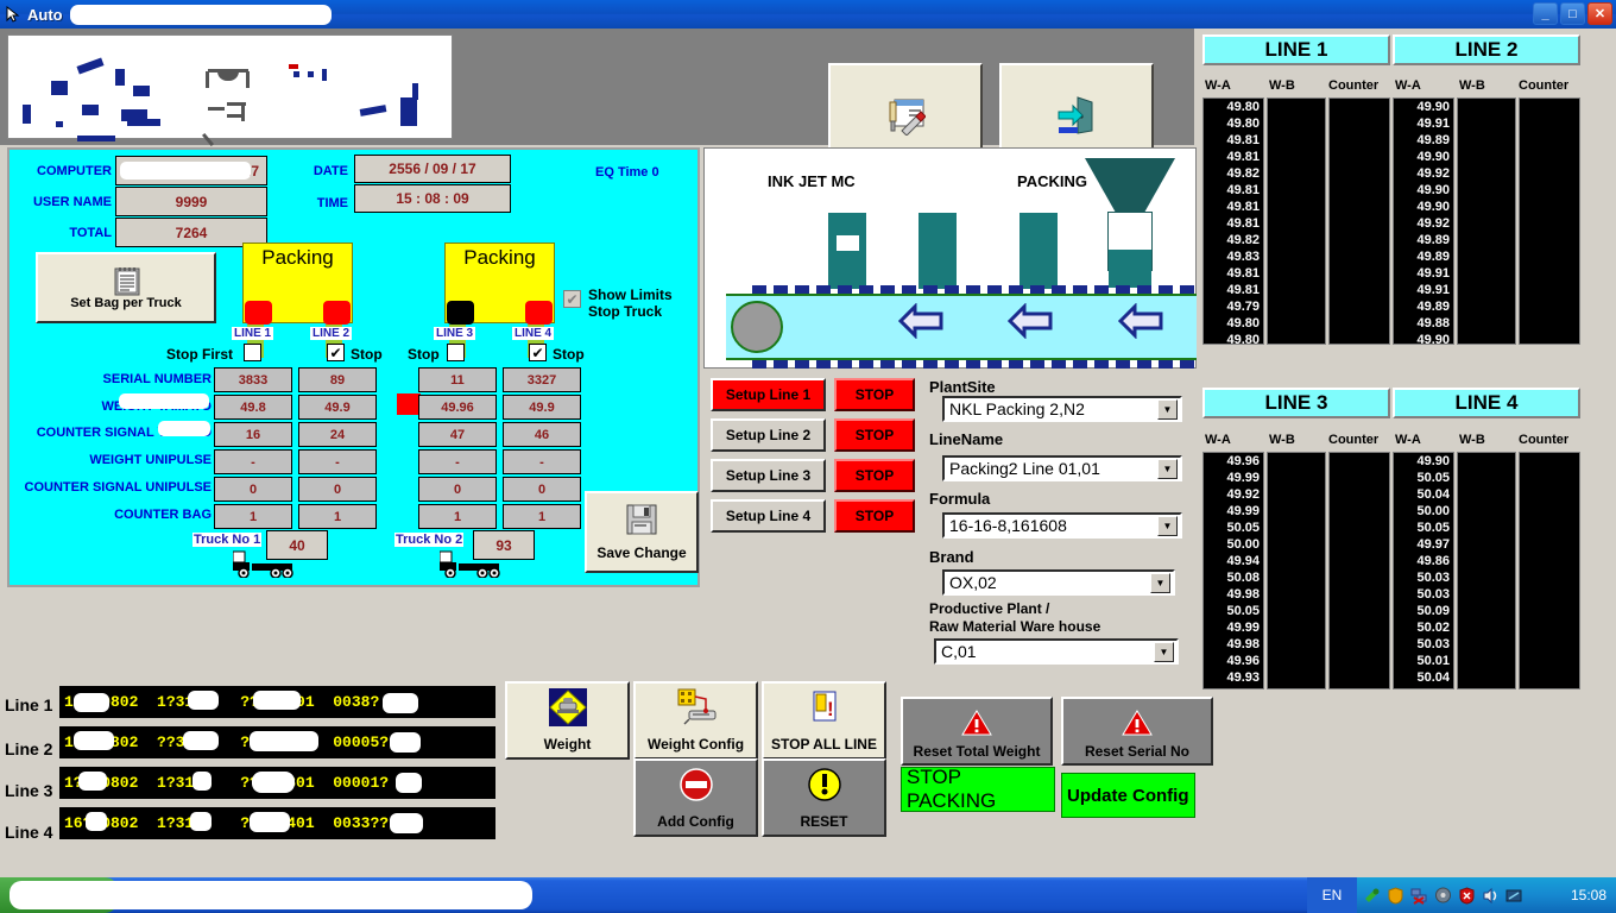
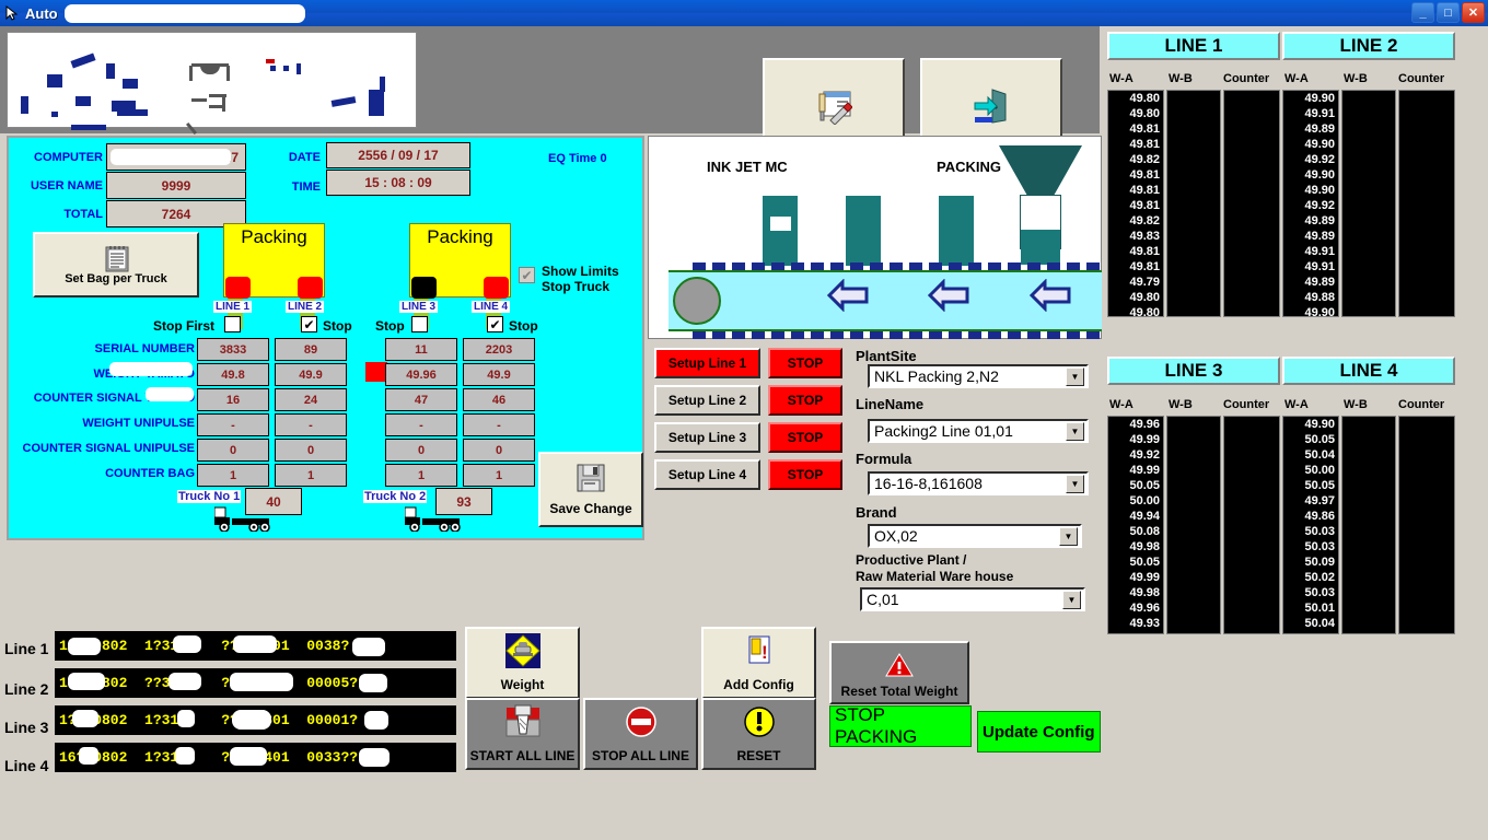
  Auto
  _
  □
  ✕
  COMPUTER
  USER NAME
  9999
  TOTAL
  7264
  DATE
  2556 / 09 / 17
  TIME
  15 : 08 : 09
  EQ Time 0
  Set Bag per Truck
  Packing
  LINE 1
  LINE 2
  Packing
  LINE 3
  LINE 4
  ✔
  Show Limits
  Stop Truck
  Stop First
  ✔
  Stop
  Stop
  ✔
  Stop
  SERIAL NUMBER
  WEIGHT UNIPULSE
  COUNTER SIGNAL UNIPULSE
  COUNTER BAG
  3833
  49.8
  16
  -
  0
  1
  89
  49.9
  24
  -
  0
  1
  11
  49.96
  47
  -
  0
  1
- 3327
+ 2203
  49.9
  46
  -
  0
  1
  Truck No 1
  40
  Truck No 2
  93
  Save Change
  INK JET MC
  PACKING
  Setup Line 1
  Setup Line 2
  Setup Line 3
  Setup Line 4
  STOP
  STOP
  STOP
  STOP
  PlantSite
  NKL Packing 2,N2
  ▼
  LineName
  Packing2 Line 01,01
  ▼
  Formula
  16-16-8,161608
  ▼
  Brand
  OX,02
  ▼
  Productive Plant /
  Raw Material Ware house
  C,01
  ▼
  LINE 1
  W-A
  W-B
  Counter
  49.80
  49.80
  49.81
  49.81
  49.82
  49.81
  49.81
  49.81
  49.82
  49.83
  49.81
  49.81
  49.79
  49.80
  49.80
  LINE 2
  W-A
  W-B
  Counter
  49.90
  49.91
  49.89
  49.90
  49.92
  49.90
  49.90
  49.92
  49.89
  49.89
  49.91
  49.91
  49.89
  49.88
  49.90
  LINE 3
  W-A
  W-B
  Counter
  49.96
  49.99
  49.92
  49.99
  50.05
  50.00
  49.94
  50.08
  49.98
  50.05
  49.99
  49.98
  49.96
  49.93
  LINE 4
  W-A
  W-B
  Counter
  49.90
  50.05
  50.04
  50.00
  50.05
  49.97
  49.86
  50.03
  50.03
  50.09
  50.02
  50.03
  50.01
  50.04
  Line 1
  Line 2
  Line 3
  Line 4
  Weight
- Weight Config
  !
- STOP ALL LINE
+ Add Config
+ START ALL LINE
- Add Config
+ STOP ALL LINE
  RESET
  Reset Total Weight
- Reset Serial No
  STOP PACKING
  Update Config
- EN
- 15:08
